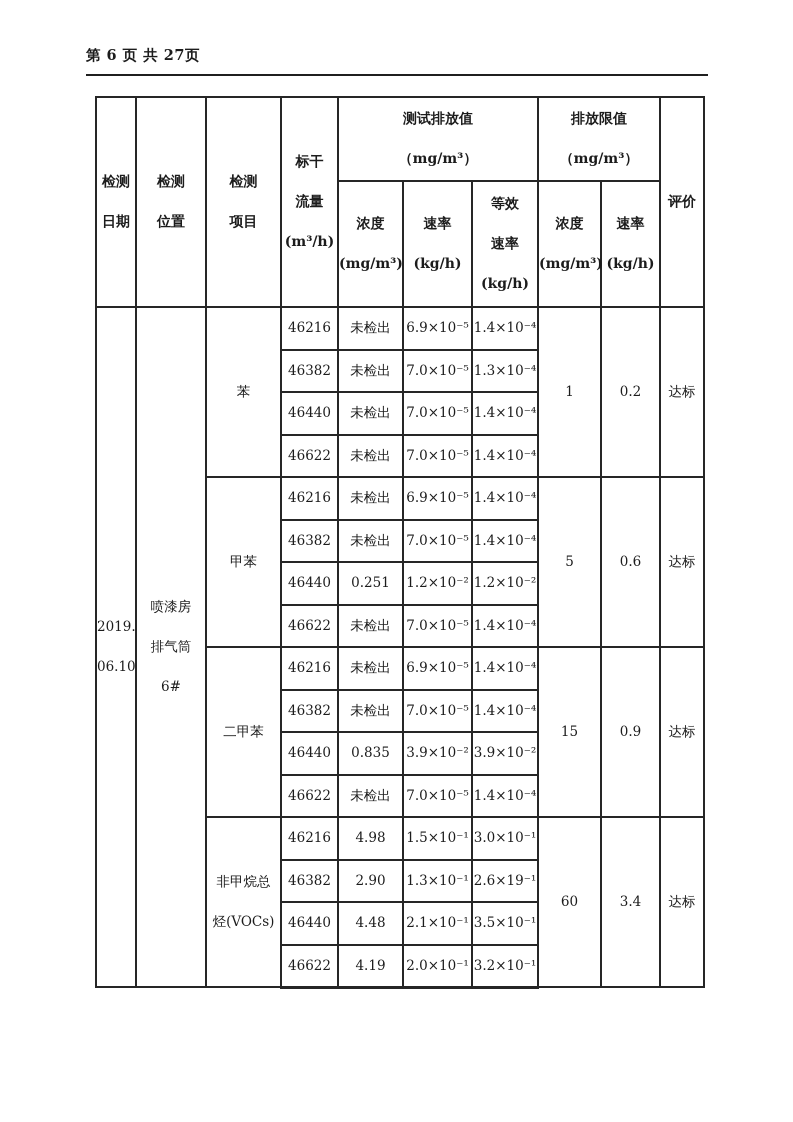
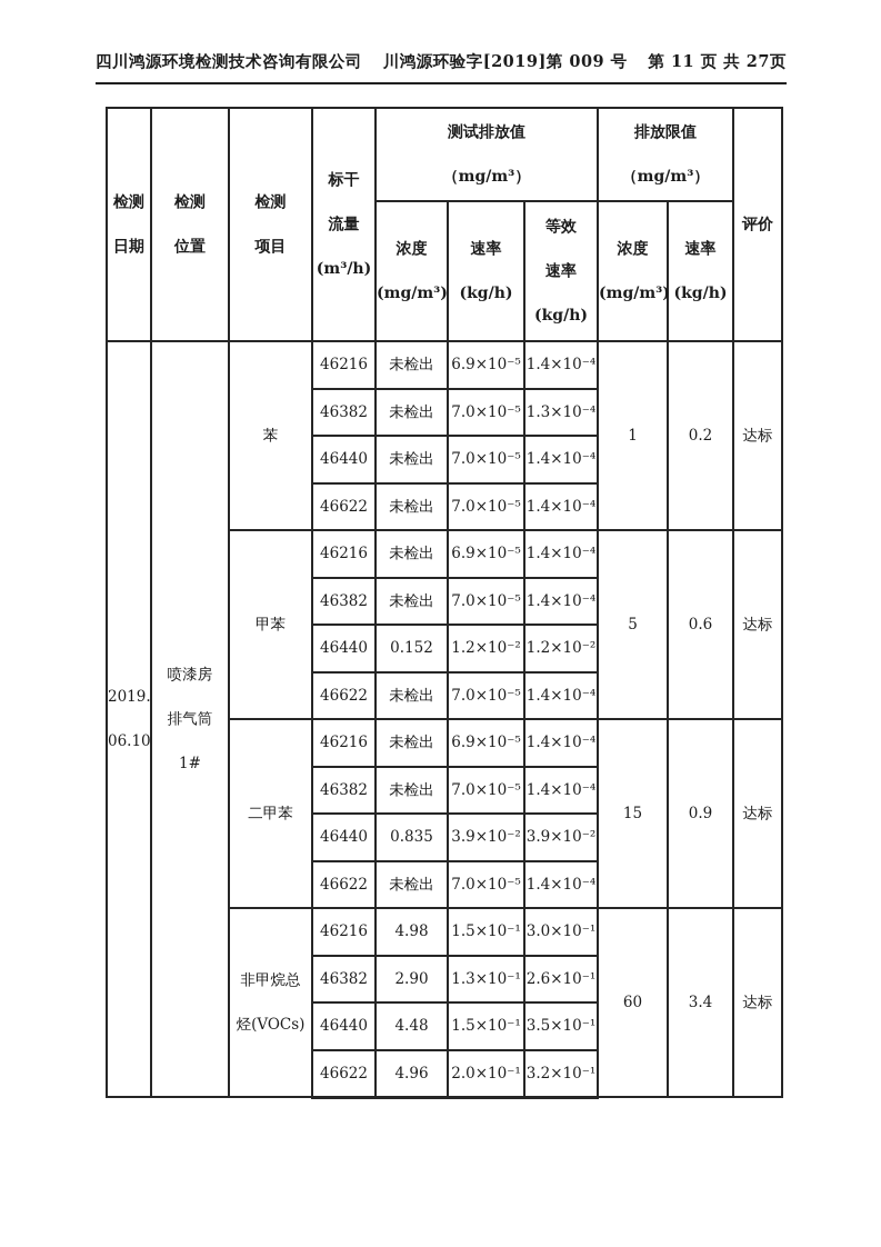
+ 四川鸿源环境检测技术咨询有限公司
+ 川鸿源环验字[2019]第 009 号
- 第 6 页 共 27页
+ 第 11 页 共 27页
  检测 日期	检测 位置	检测 项目	标干 流量 (m³/h)	测试排放值 （mg/m³）	排放限值 （mg/m³）	评价
  浓度 (mg/m³)	速率 (kg/h)	等效 速率 (kg/h)	浓度 (mg/m³)	速率 (kg/h)
- 2019. 06.10	喷漆房 排气筒 6#	苯	46216	未检出	6.9×10⁻⁵	1.4×10⁻⁴	1	0.2	达标
+ 2019. 06.10	喷漆房 排气筒 1#	苯	46216	未检出	6.9×10⁻⁵	1.4×10⁻⁴	1	0.2	达标
  46382	未检出	7.0×10⁻⁵	1.3×10⁻⁴
  46440	未检出	7.0×10⁻⁵	1.4×10⁻⁴
  46622	未检出	7.0×10⁻⁵	1.4×10⁻⁴
  甲苯	46216	未检出	6.9×10⁻⁵	1.4×10⁻⁴	5	0.6	达标
  46382	未检出	7.0×10⁻⁵	1.4×10⁻⁴
- 46440	0.251	1.2×10⁻²	1.2×10⁻²
+ 46440	0.152	1.2×10⁻²	1.2×10⁻²
  46622	未检出	7.0×10⁻⁵	1.4×10⁻⁴
  二甲苯	46216	未检出	6.9×10⁻⁵	1.4×10⁻⁴	15	0.9	达标
  46382	未检出	7.0×10⁻⁵	1.4×10⁻⁴
  46440	0.835	3.9×10⁻²	3.9×10⁻²
  46622	未检出	7.0×10⁻⁵	1.4×10⁻⁴
  非甲烷总 烃(VOCs)	46216	4.98	1.5×10⁻¹	3.0×10⁻¹	60	3.4	达标
- 46382	2.90	1.3×10⁻¹	2.6×19⁻¹
+ 46382	2.90	1.3×10⁻¹	2.6×10⁻¹
- 46440	4.48	2.1×10⁻¹	3.5×10⁻¹
+ 46440	4.48	1.5×10⁻¹	3.5×10⁻¹
- 46622	4.19	2.0×10⁻¹	3.2×10⁻¹
+ 46622	4.96	2.0×10⁻¹	3.2×10⁻¹
